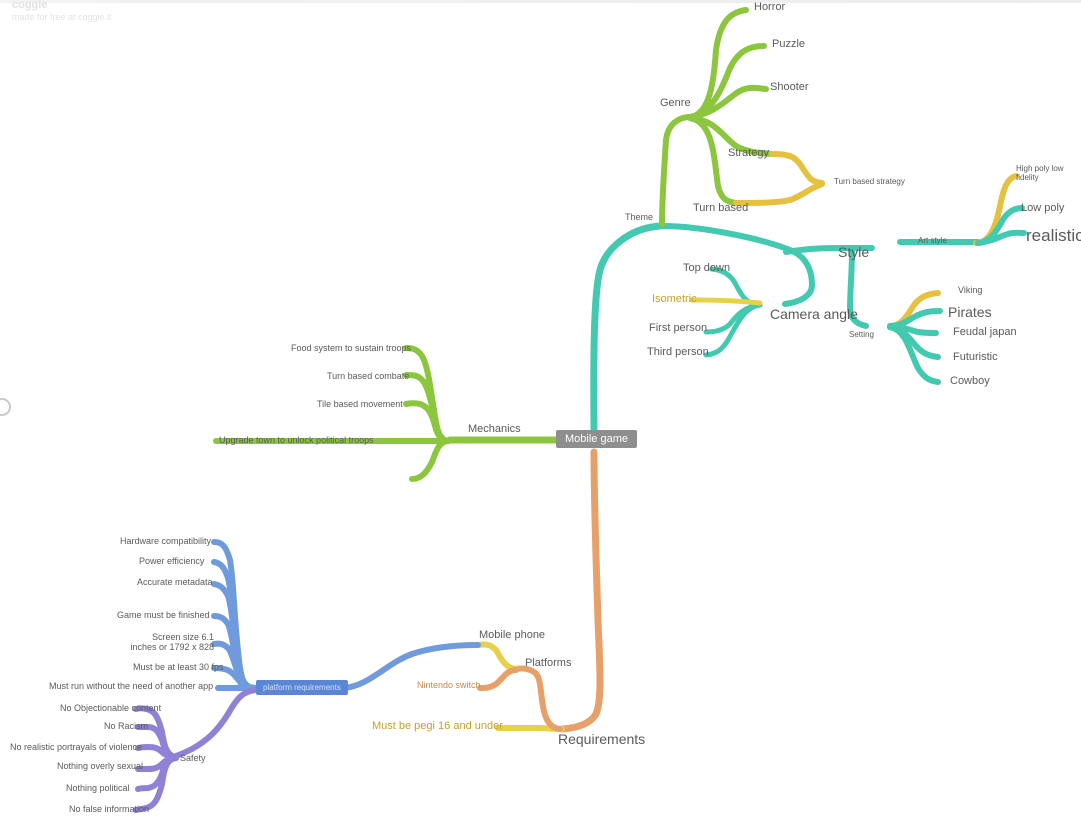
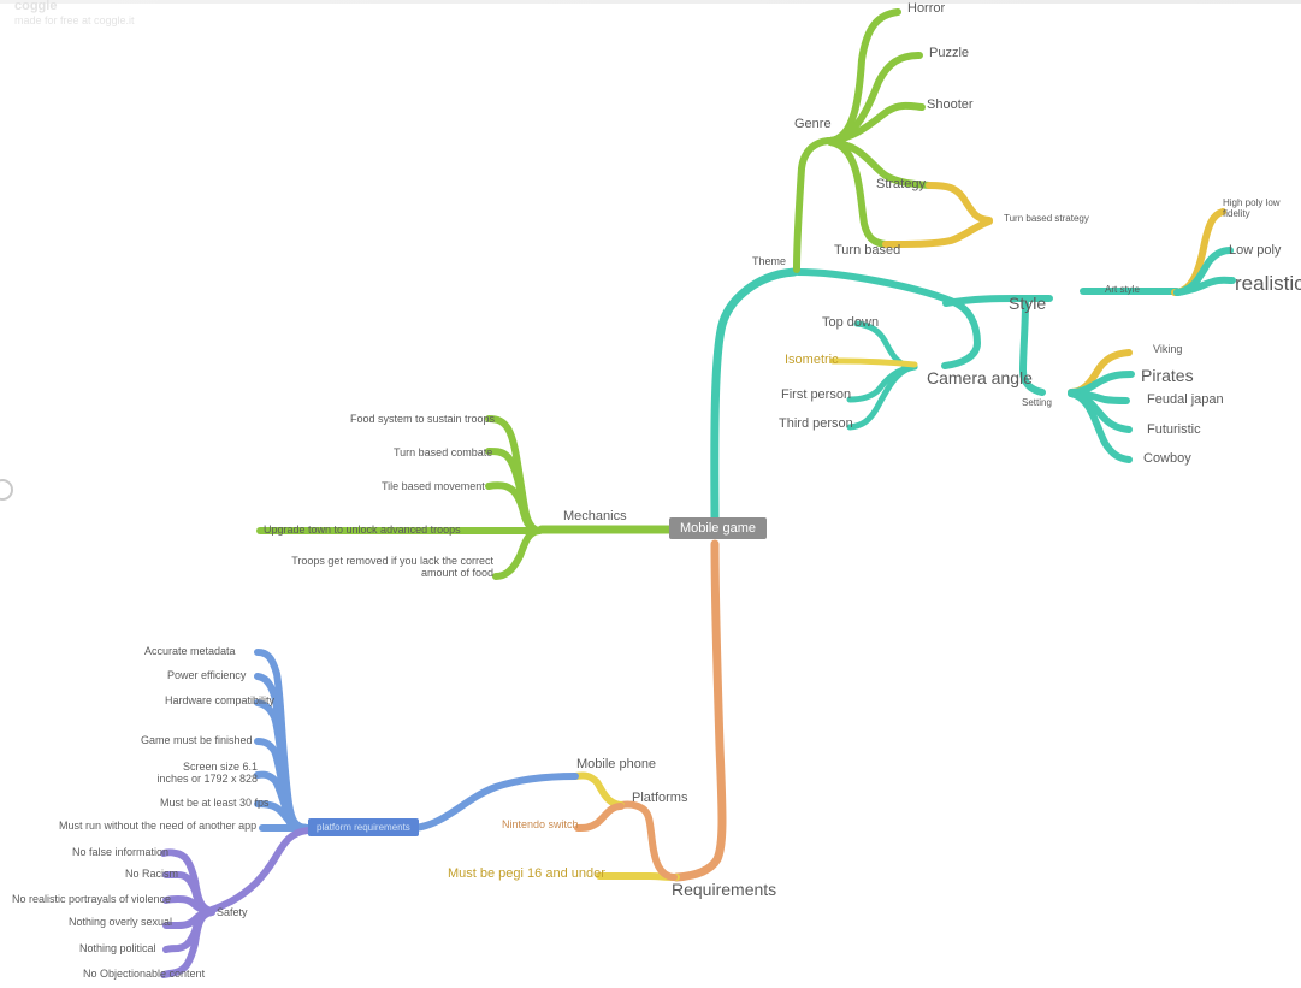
  coggle
  made for free at coggle.it
  Mobile game
  Theme
  Genre
  Horror
  Puzzle
  Shooter
  Strategy
  Turn based
  Turn based strategy
  Camera angle
  Top down
  Isometric
  First person
  Third person
  Style
  Art style
  High poly low fidelity
  Low poly
  realistic
  Setting
  Viking
  Pirates
  Feudal japan
  Futuristic
  Cowboy
  Mechanics
  Food system to sustain troops
  Turn based combate
  Tile based movement
- Upgrade town to unlock political troops
+ Upgrade town to unlock advanced troops
+ Troops get removed if you lack the correct amount of food
  Requirements
  Must be pegi 16 and under
  Platforms
  Mobile phone
  Nintendo switch
  platform requirements
- Hardware compatibility
+ Accurate metadata
  Power efficiency
- Accurate metadata
+ Hardware compatibility
  Game must be finished
  Screen size 6.1 inches or 1792 x 828
  Must be at least 30 fps
  Must run without the need of another app
  Safety
- No Objectionable content
+ No false information
  No Racism
  No realistic portrayals of violence
  Nothing overly sexual
  Nothing political
- No false information
+ No Objectionable content
